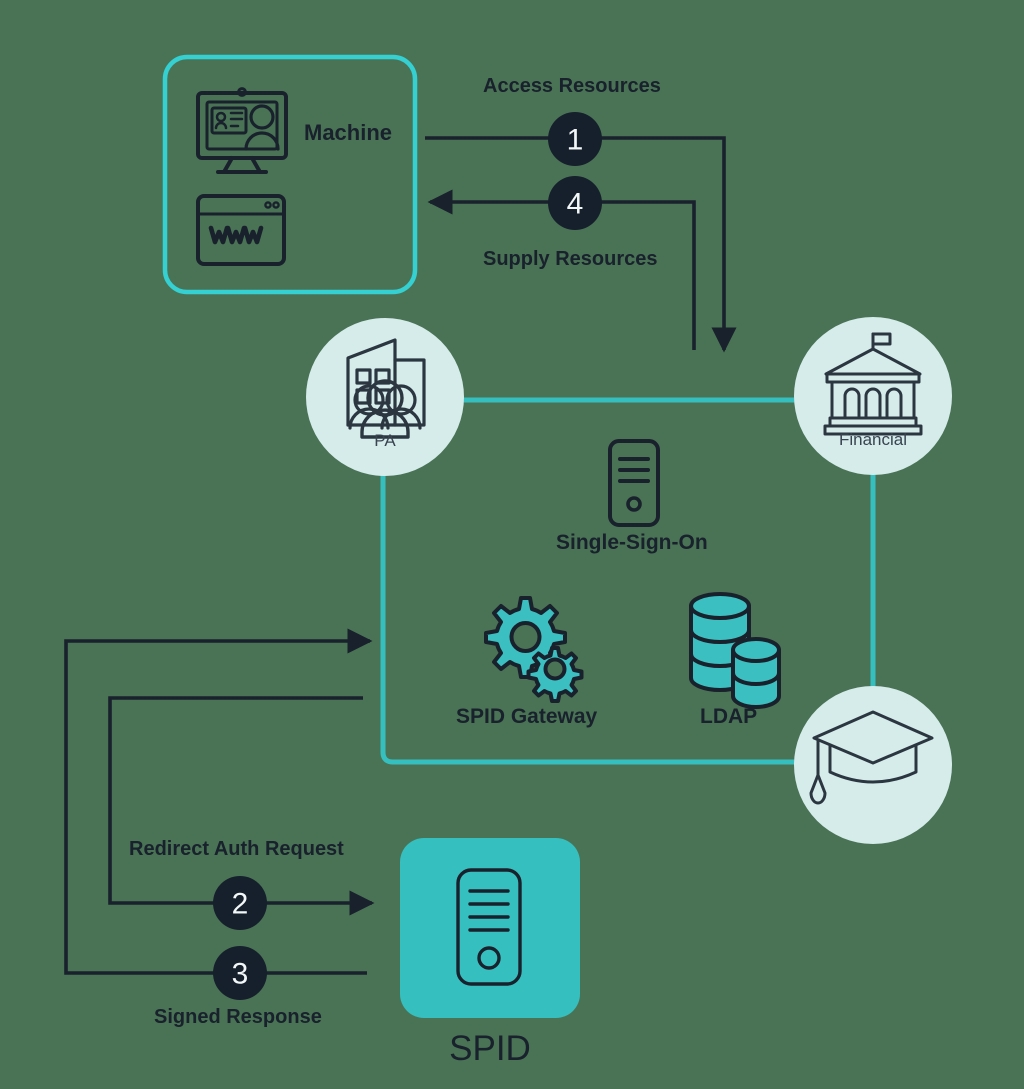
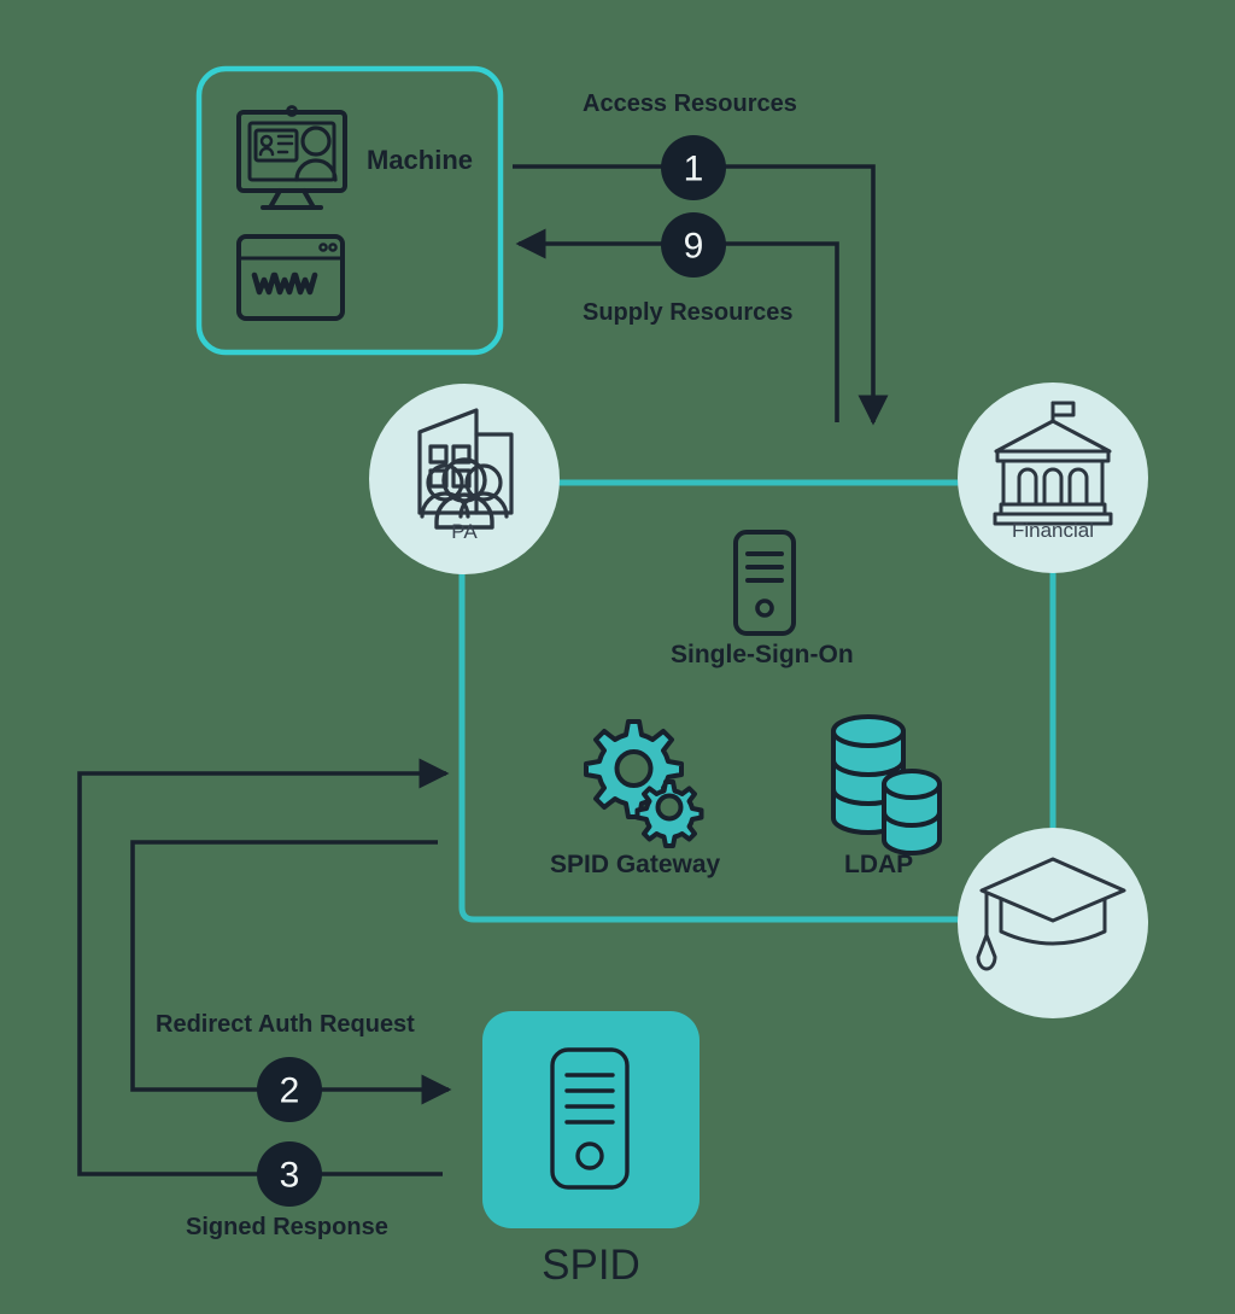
  1
- 4
+ 9
  2
  3
  Machine
  Access Resources
  Supply Resources
  Redirect Auth Request
  Signed Response
  PA
  Financial
  Single-Sign-On
  SPID Gateway
  LDAP
  SPID
